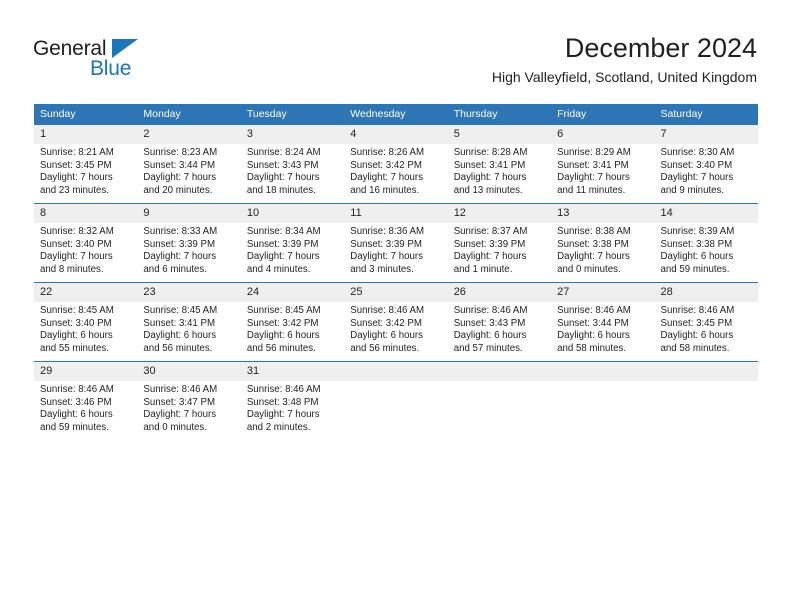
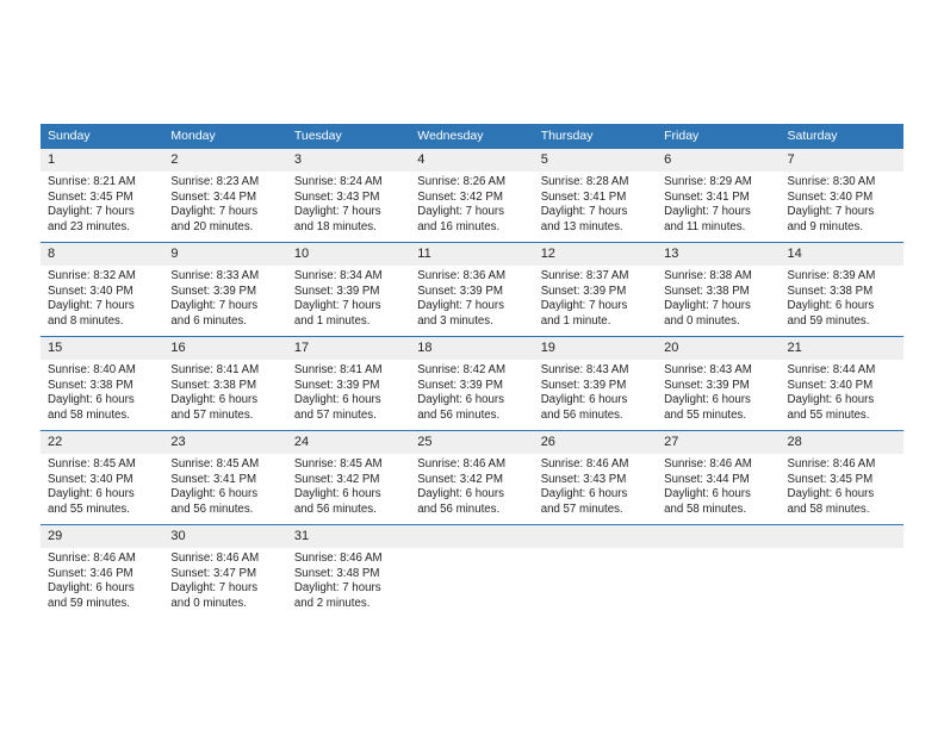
- General
- Blue
- December 2024
- High Valleyfield, Scotland, United Kingdom
  Sunday	Monday	Tuesday	Wednesday	Thursday	Friday	Saturday
  1Sunrise: 8:21 AMSunset: 3:45 PMDaylight: 7 hoursand 23 minutes.	2Sunrise: 8:23 AMSunset: 3:44 PMDaylight: 7 hoursand 20 minutes.	3Sunrise: 8:24 AMSunset: 3:43 PMDaylight: 7 hoursand 18 minutes.	4Sunrise: 8:26 AMSunset: 3:42 PMDaylight: 7 hoursand 16 minutes.	5Sunrise: 8:28 AMSunset: 3:41 PMDaylight: 7 hoursand 13 minutes.	6Sunrise: 8:29 AMSunset: 3:41 PMDaylight: 7 hoursand 11 minutes.	7Sunrise: 8:30 AMSunset: 3:40 PMDaylight: 7 hoursand 9 minutes.
- 8Sunrise: 8:32 AMSunset: 3:40 PMDaylight: 7 hoursand 8 minutes.	9Sunrise: 8:33 AMSunset: 3:39 PMDaylight: 7 hoursand 6 minutes.	10Sunrise: 8:34 AMSunset: 3:39 PMDaylight: 7 hoursand 4 minutes.	11Sunrise: 8:36 AMSunset: 3:39 PMDaylight: 7 hoursand 3 minutes.	12Sunrise: 8:37 AMSunset: 3:39 PMDaylight: 7 hoursand 1 minute.	13Sunrise: 8:38 AMSunset: 3:38 PMDaylight: 7 hoursand 0 minutes.	14Sunrise: 8:39 AMSunset: 3:38 PMDaylight: 6 hoursand 59 minutes.
+ 8Sunrise: 8:32 AMSunset: 3:40 PMDaylight: 7 hoursand 8 minutes.	9Sunrise: 8:33 AMSunset: 3:39 PMDaylight: 7 hoursand 6 minutes.	10Sunrise: 8:34 AMSunset: 3:39 PMDaylight: 7 hoursand 1 minutes.	11Sunrise: 8:36 AMSunset: 3:39 PMDaylight: 7 hoursand 3 minutes.	12Sunrise: 8:37 AMSunset: 3:39 PMDaylight: 7 hoursand 1 minute.	13Sunrise: 8:38 AMSunset: 3:38 PMDaylight: 7 hoursand 0 minutes.	14Sunrise: 8:39 AMSunset: 3:38 PMDaylight: 6 hoursand 59 minutes.
+ 15Sunrise: 8:40 AMSunset: 3:38 PMDaylight: 6 hoursand 58 minutes.	16Sunrise: 8:41 AMSunset: 3:38 PMDaylight: 6 hoursand 57 minutes.	17Sunrise: 8:41 AMSunset: 3:39 PMDaylight: 6 hoursand 57 minutes.	18Sunrise: 8:42 AMSunset: 3:39 PMDaylight: 6 hoursand 56 minutes.	19Sunrise: 8:43 AMSunset: 3:39 PMDaylight: 6 hoursand 56 minutes.	20Sunrise: 8:43 AMSunset: 3:39 PMDaylight: 6 hoursand 55 minutes.	21Sunrise: 8:44 AMSunset: 3:40 PMDaylight: 6 hoursand 55 minutes.
  22Sunrise: 8:45 AMSunset: 3:40 PMDaylight: 6 hoursand 55 minutes.	23Sunrise: 8:45 AMSunset: 3:41 PMDaylight: 6 hoursand 56 minutes.	24Sunrise: 8:45 AMSunset: 3:42 PMDaylight: 6 hoursand 56 minutes.	25Sunrise: 8:46 AMSunset: 3:42 PMDaylight: 6 hoursand 56 minutes.	26Sunrise: 8:46 AMSunset: 3:43 PMDaylight: 6 hoursand 57 minutes.	27Sunrise: 8:46 AMSunset: 3:44 PMDaylight: 6 hoursand 58 minutes.	28Sunrise: 8:46 AMSunset: 3:45 PMDaylight: 6 hoursand 58 minutes.
  29Sunrise: 8:46 AMSunset: 3:46 PMDaylight: 6 hoursand 59 minutes.	30Sunrise: 8:46 AMSunset: 3:47 PMDaylight: 7 hoursand 0 minutes.	31Sunrise: 8:46 AMSunset: 3:48 PMDaylight: 7 hoursand 2 minutes.
